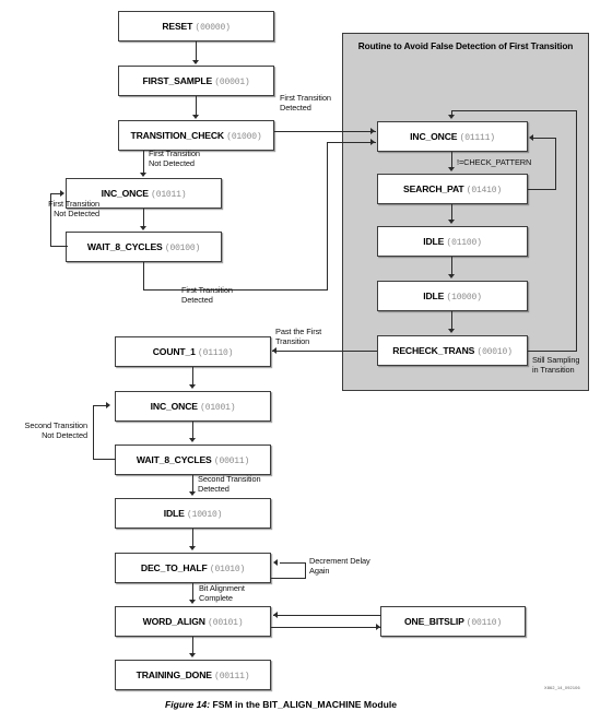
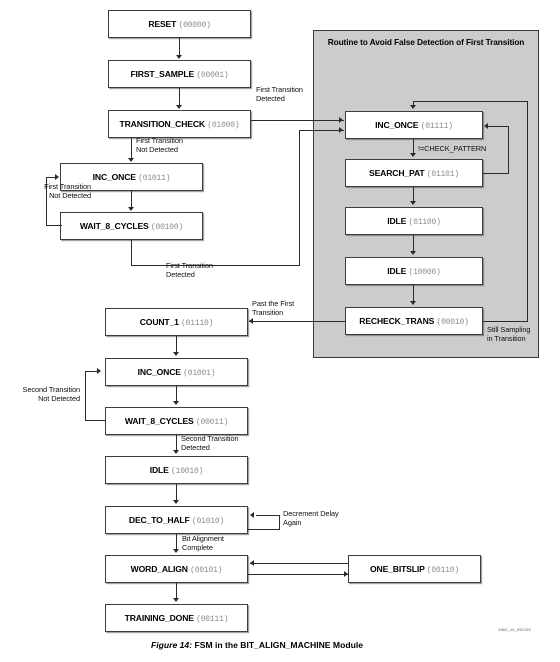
  Routine to Avoid False Detection of First Transition
  RESET (00000)
  FIRST_SAMPLE (00001)
  TRANSITION_CHECK (01000)
  INC_ONCE (01011)
  WAIT_8_CYCLES (00100)
  COUNT_1 (01110)
  INC_ONCE (01001)
  WAIT_8_CYCLES (00011)
  IDLE (10010)
  DEC_TO_HALF (01010)
  WORD_ALIGN (00101)
  TRAINING_DONE (00111)
  ONE_BITSLIP (00110)
  INC_ONCE (01111)
- SEARCH_PAT (01410)
+ SEARCH_PAT (01101)
  IDLE (01100)
  IDLE (10000)
  RECHECK_TRANS (00010)
  First Transition
  Detected
  First Transition
  Not Detected
  First Transition
  Not Detected
  First Transition
  Detected
  !=CHECK_PATTERN
  Past the First
  Transition
  Still Sampling
  in Transition
  Second Transition
  Not Detected
  Second Transition
  Detected
  Decrement Delay
  Again
  Bit Alignment
  Complete
  Figure 14: FSM in the BIT_ALIGN_MACHINE Module
